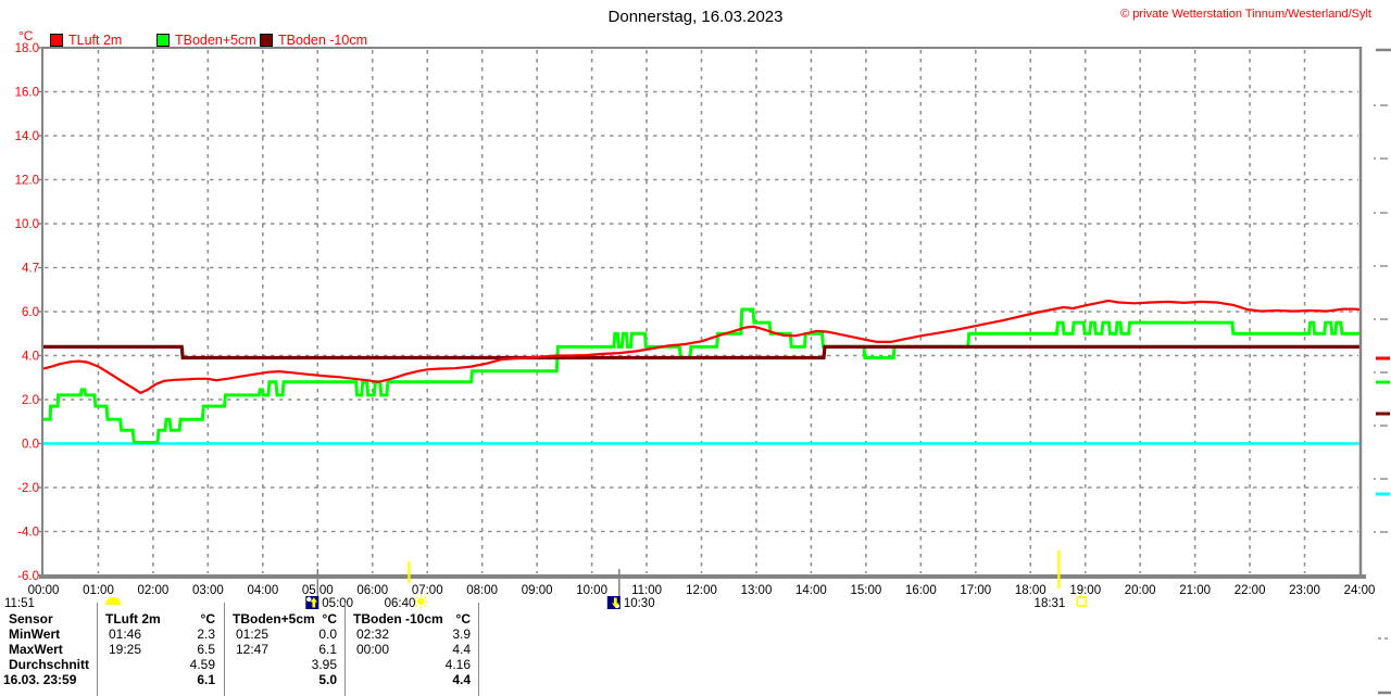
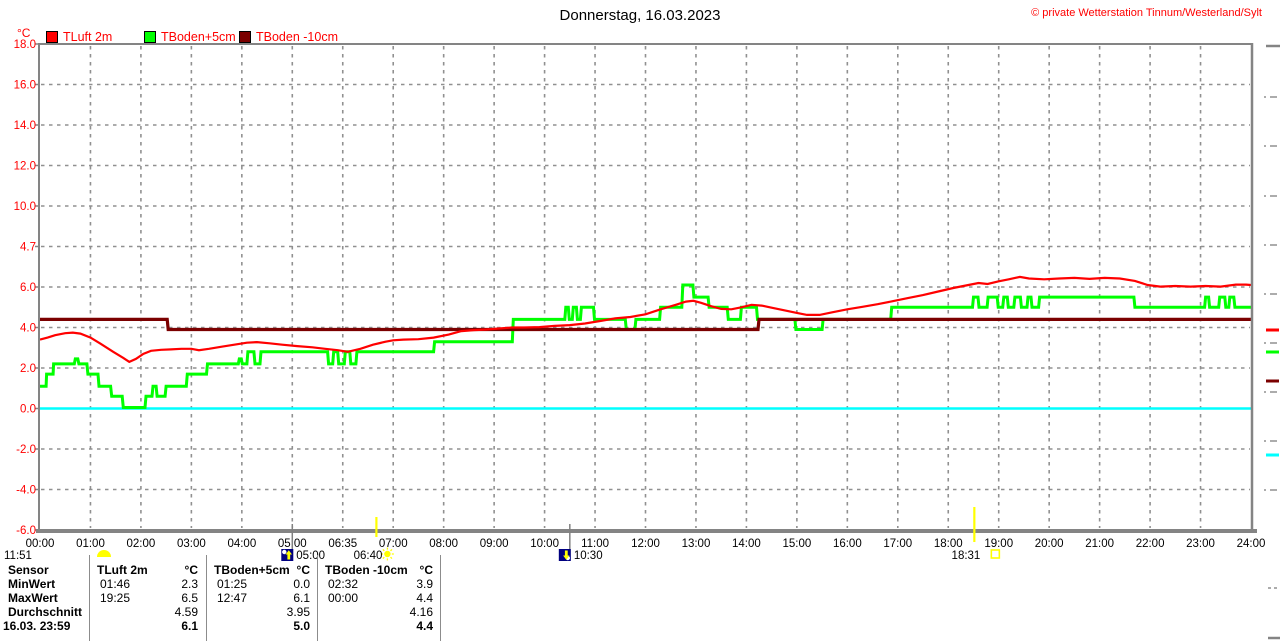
  Donnerstag, 16.03.2023
  © private Wetterstation Tinnum/Westerland/Sylt
  °C
  TLuft 2m
  TBoden+5cm
  TBoden -10cm
  18.0
  16.0
  14.0
  12.0
  10.0
  4.7
  6.0
  4.0
  2.0
  0.0
  -2.0
  -4.0
  -6.0
  00:00
  01:00
  02:00
  03:00
  04:00
  0500
- 06:00
+ 06:35
  07:00
  08:00
  09:00
  10:00
  11:00
  12:00
  13:00
  14:00
  15:00
  16:00
  17:00
  18:00
  19:00
  20:00
  21:00
  22:00
  23:00
  24:00
  11:51
  05:00
  06:40
  10:30
  18:31
  Sensor
  TLuft 2m
  °C
  TBoden+5cm
  °C
  TBoden -10cm
  °C
  MinWert
  01:46
  2.3
  01:25
  0.0
  02:32
  3.9
  MaxWert
  19:25
  6.5
  12:47
  6.1
  00:00
  4.4
  Durchschnitt
  4.59
  3.95
  4.16
  16.03. 23:59
  6.1
  5.0
  4.4
